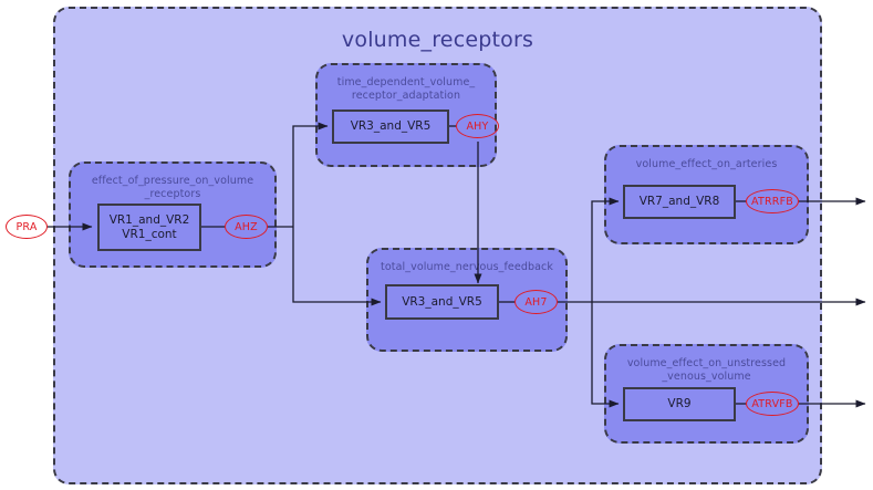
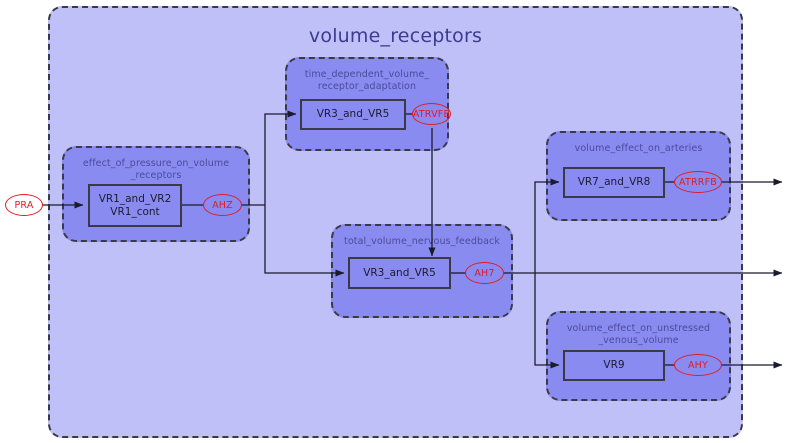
  volume_receptors
  effect_of_pressure_on_volume
  _receptors
  time_dependent_volume_
  receptor_adaptation
  total_volume_nervous_feedback
  volume_effect_on_arteries
  volume_effect_on_unstressed
  _venous_volume
  VR1_and_VR2
  VR1_cont
  VR3_and_VR5
  VR3_and_VR5
  VR7_and_VR8
  VR9
  PRA
  AHZ
- AHY
+ ATRVFB
  AH7
  ATRRFB
- ATRVFB
+ AHY
